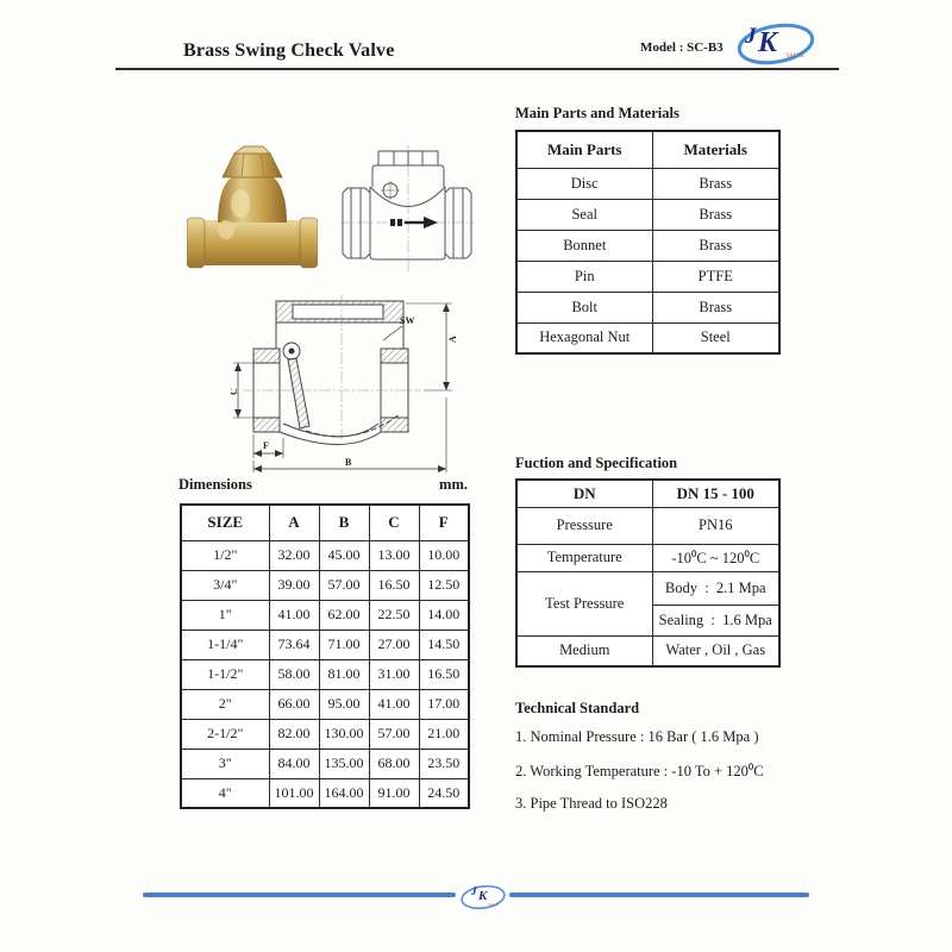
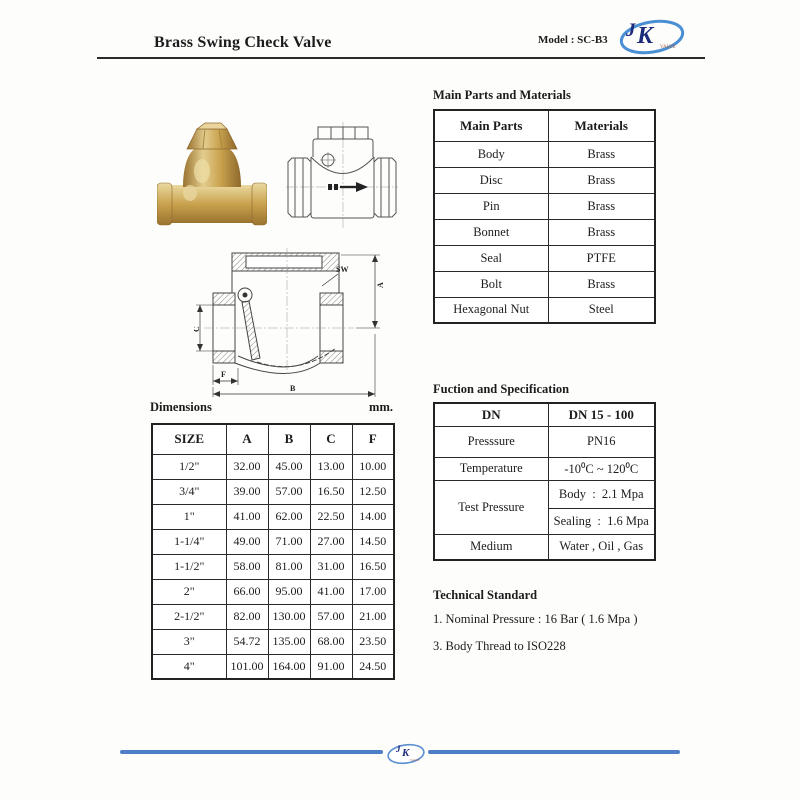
  Brass Swing Check Valve
  Model : SC-B3
  J
  K
  SW
  F
  B
  Dimensions
  mm.
  SIZE	A	B	C	F
  1/2"	32.00	45.00	13.00	10.00
  3/4"	39.00	57.00	16.50	12.50
  1"	41.00	62.00	22.50	14.00
- 1-1/4"	73.64	71.00	27.00	14.50
+ 1-1/4"	49.00	71.00	27.00	14.50
  1-1/2"	58.00	81.00	31.00	16.50
  2"	66.00	95.00	41.00	17.00
  2-1/2"	82.00	130.00	57.00	21.00
- 3"	84.00	135.00	68.00	23.50
+ 3"	54.72	135.00	68.00	23.50
  4"	101.00	164.00	91.00	24.50
  Main Parts and Materials
  Main Parts	Materials
+ Body	Brass
  Disc	Brass
- Seal	Brass
+ Pin	Brass
  Bonnet	Brass
- Pin	PTFE
+ Seal	PTFE
  Bolt	Brass
  Hexagonal Nut	Steel
  Fuction and Specification
  DN	DN 15 - 100
  Presssure	PN16
  Temperature	-10⁰C ~ 120⁰C
  Test Pressure	Body : 2.1 Mpa
  Sealing : 1.6 Mpa
  Medium	Water , Oil , Gas
  Technical Standard
  1. Nominal Pressure : 16 Bar ( 1.6 Mpa )
- 2. Working Temperature : -10 To + 120⁰C
- 3. Pipe Thread to ISO228
+ 3. Body Thread to ISO228
  J
  K
